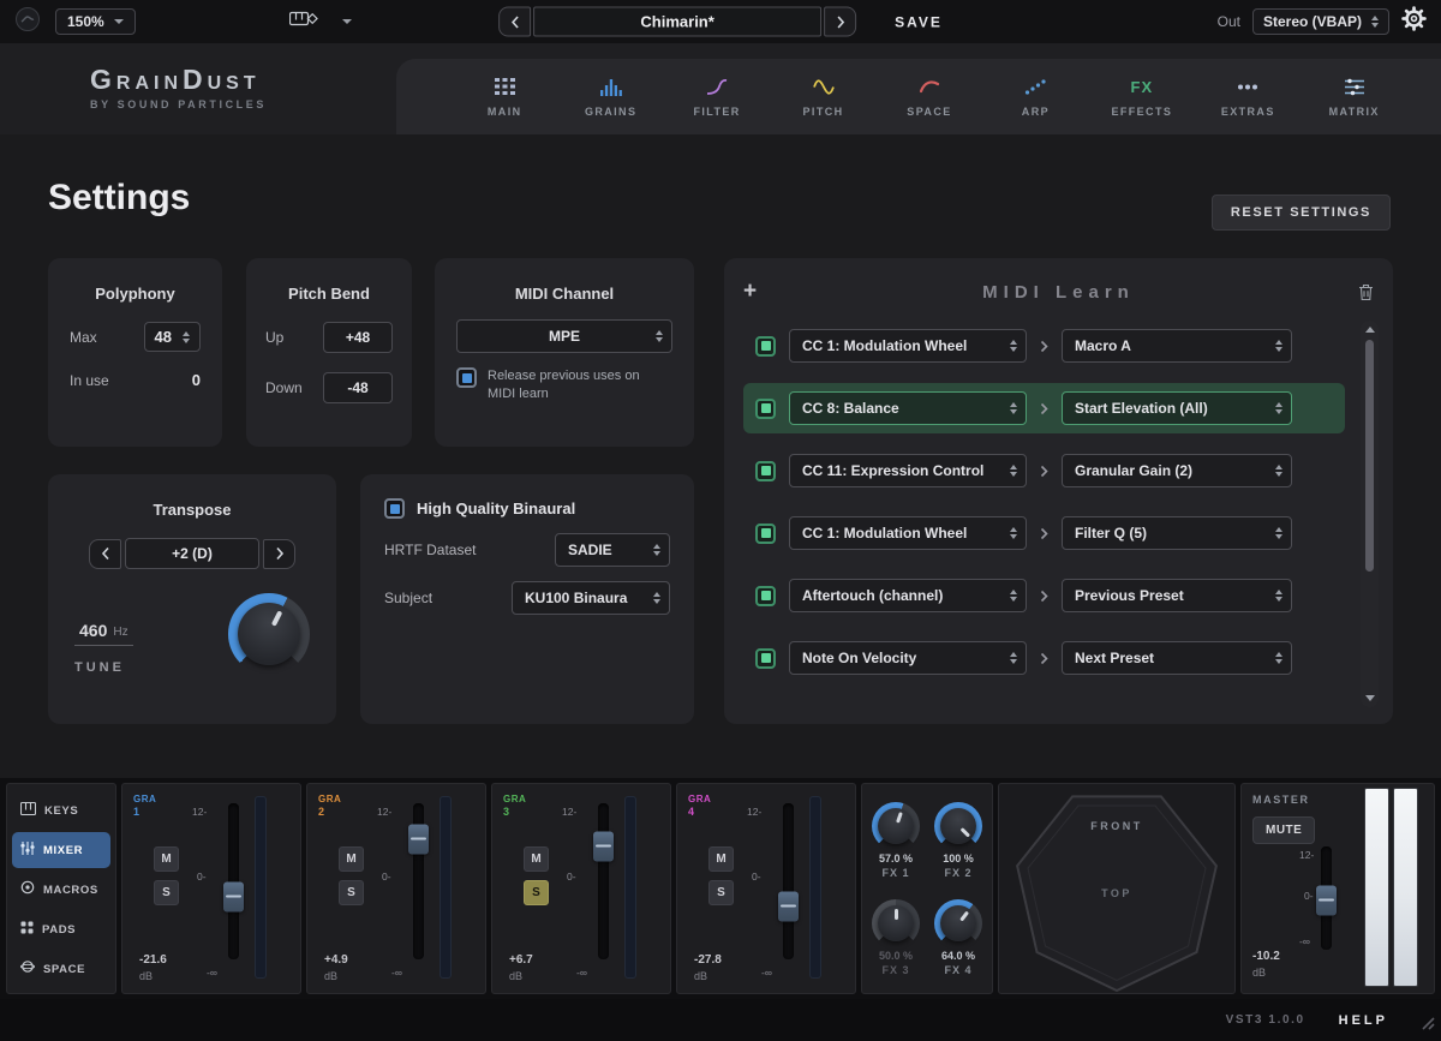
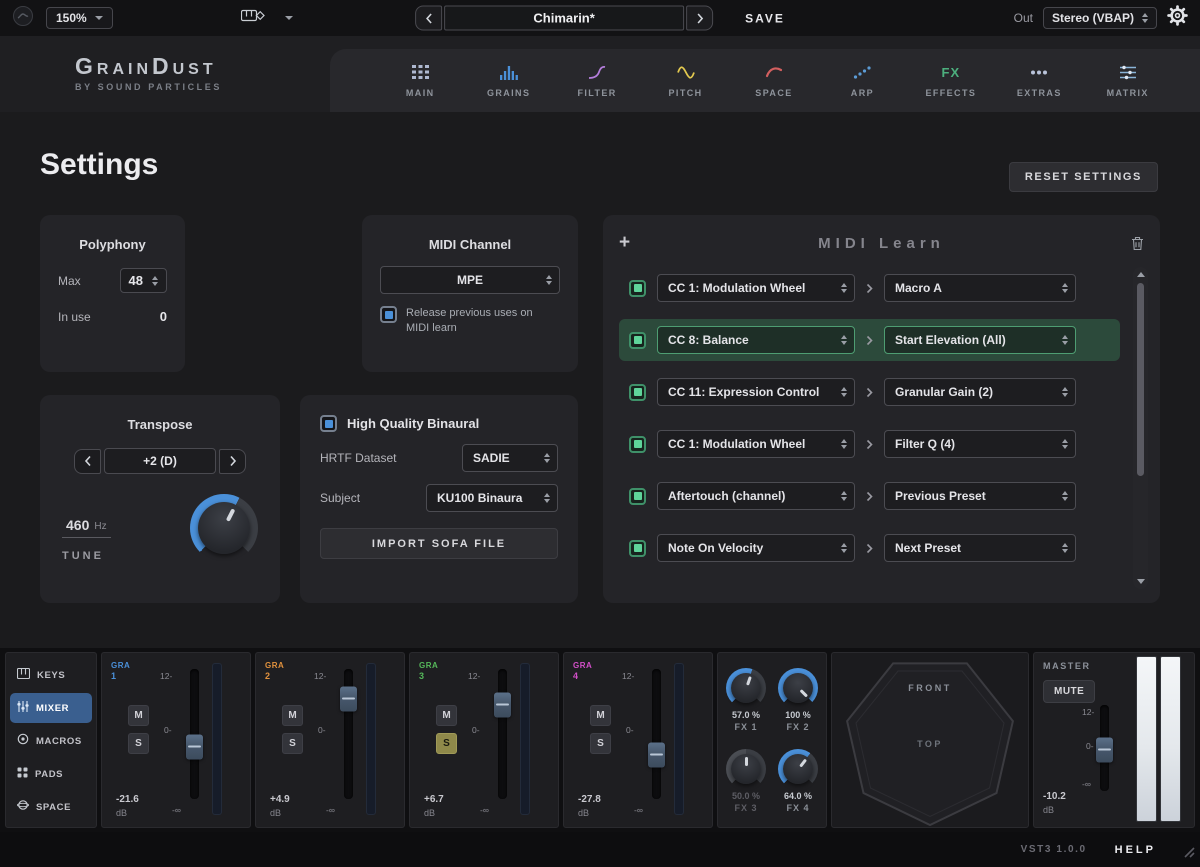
  150%
  Chimarin*
  SAVE
  Out
  Stereo (VBAP)
  GrainDust
  BY SOUND PARTICLES
  MAIN
  GRAINS
  FILTER
  PITCH
  SPACE
  ARP
  FX
  EFFECTS
  EXTRAS
  MATRIX
  Settings
  RESET SETTINGS
  Polyphony
  Max
  48
  In use
  0
- Pitch Bend
- Up
- +48
- Down
- -48
  MIDI Channel
  MPE
  Release previous uses on MIDI learn
  Transpose
  +2 (D)
  460
  Hz
  TUNE
  High Quality Binaural
  HRTF Dataset
  SADIE
  Subject
  KU100 Binaura
+ IMPORT SOFA FILE
  +
  MIDI Learn
  CC 1: Modulation Wheel
  Macro A
  CC 8: Balance
  Start Elevation (All)
  CC 11: Expression Control
  Granular Gain (2)
  CC 1: Modulation Wheel
- Filter Q (5)
+ Filter Q (4)
  Aftertouch (channel)
  Previous Preset
  Note On Velocity
  Next Preset
  KEYS
  MIXER
  MACROS
  PADS
  SPACE
  GRA
  1
  M
  S
  12-
  0-
  -∞
  -21.6
  dB
  GRA
  2
  M
  S
  12-
  0-
  -∞
  +4.9
  dB
  GRA
  3
  M
  S
  12-
  0-
  -∞
  +6.7
  dB
  GRA
  4
  M
  S
  12-
  0-
  -∞
  -27.8
  dB
  57.0 %
  FX 1
  100 %
  FX 2
  50.0 %
  FX 3
  64.0 %
  FX 4
  FRONT
  TOP
  MASTER
  MUTE
  12-
  0-
  -∞
  -10.2
  dB
  VST3 1.0.0
  HELP
